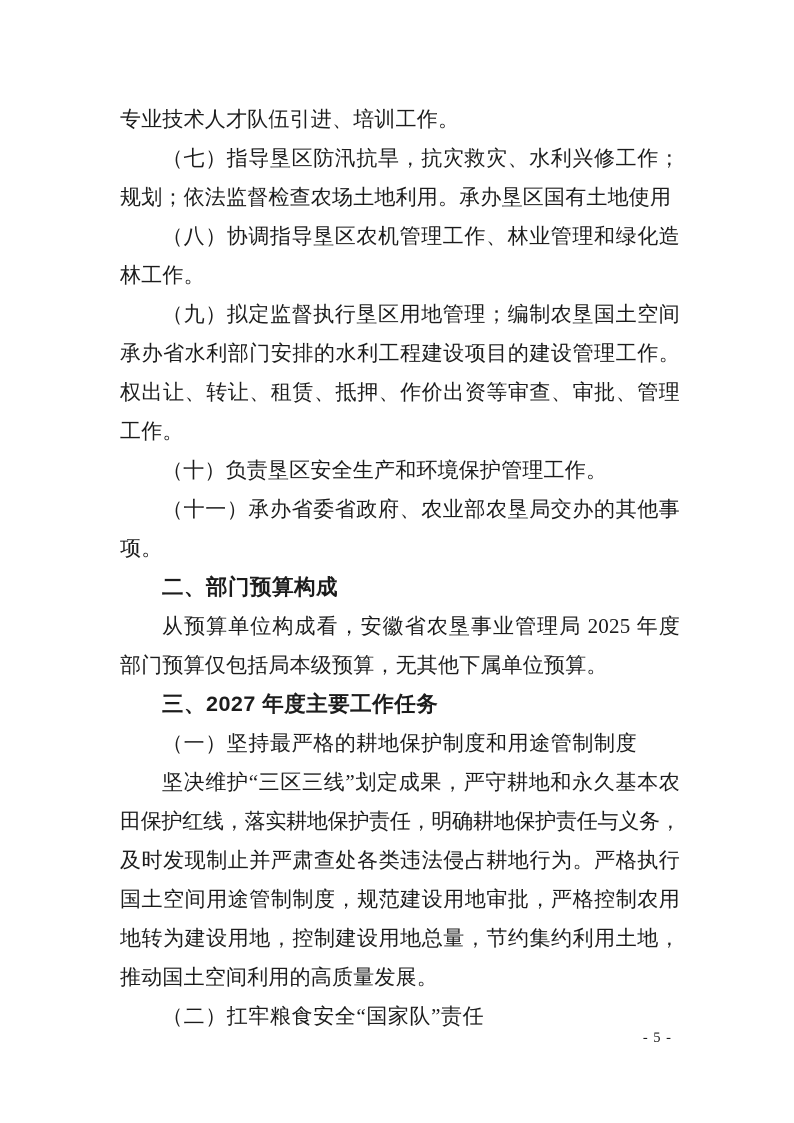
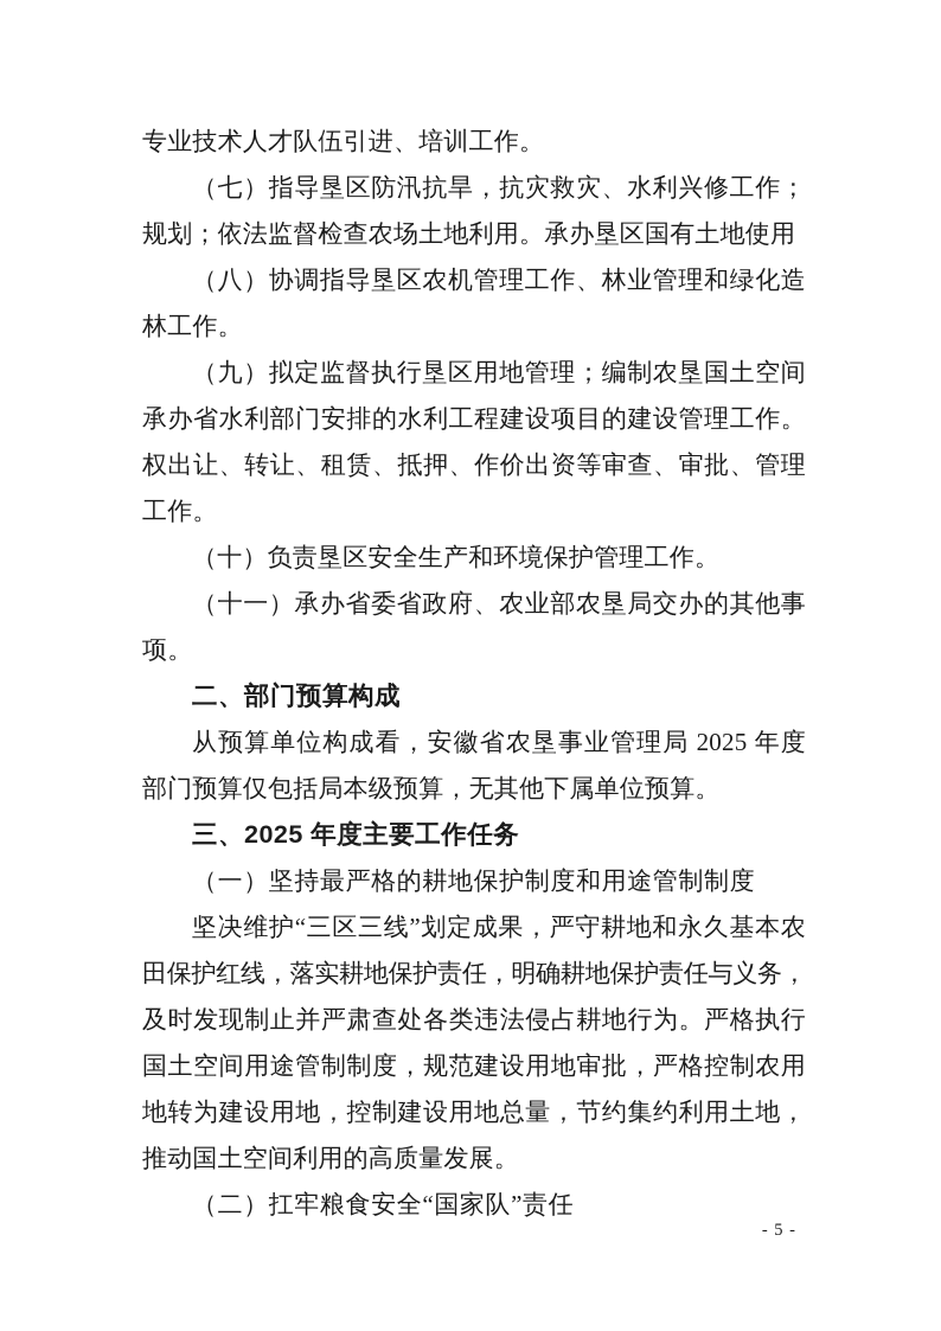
  专业技术人才队伍引进、培训工作。
  （七）指导垦区防汛抗旱，抗灾救灾、水利兴修工作；
  规划；依法监督检查农场土地利用。承办垦区国有土地使用
  （八）协调指导垦区农机管理工作、林业管理和绿化造
  林工作。
  （九）拟定监督执行垦区用地管理；编制农垦国土空间
  承办省水利部门安排的水利工程建设项目的建设管理工作。
  权出让、转让、租赁、抵押、作价出资等审查、审批、管理
  工作。
  （十）负责垦区安全生产和环境保护管理工作。
  （十一）承办省委省政府、农业部农垦局交办的其他事
  项。
  二、部门预算构成
  从预算单位构成看，安徽省农垦事业管理局 2025 年度
  部门预算仅包括局本级预算，无其他下属单位预算。
- 三、2027 年度主要工作任务
+ 三、2025 年度主要工作任务
  （一）坚持最严格的耕地保护制度和用途管制制度
  坚决维护“三区三线”划定成果，严守耕地和永久基本农
  田保护红线，落实耕地保护责任，明确耕地保护责任与义务，
  及时发现制止并严肃查处各类违法侵占耕地行为。严格执行
  国土空间用途管制制度，规范建设用地审批，严格控制农用
  地转为建设用地，控制建设用地总量，节约集约利用土地，
  推动国土空间利用的高质量发展。
  （二）扛牢粮食安全“国家队”责任
  - 5 -
